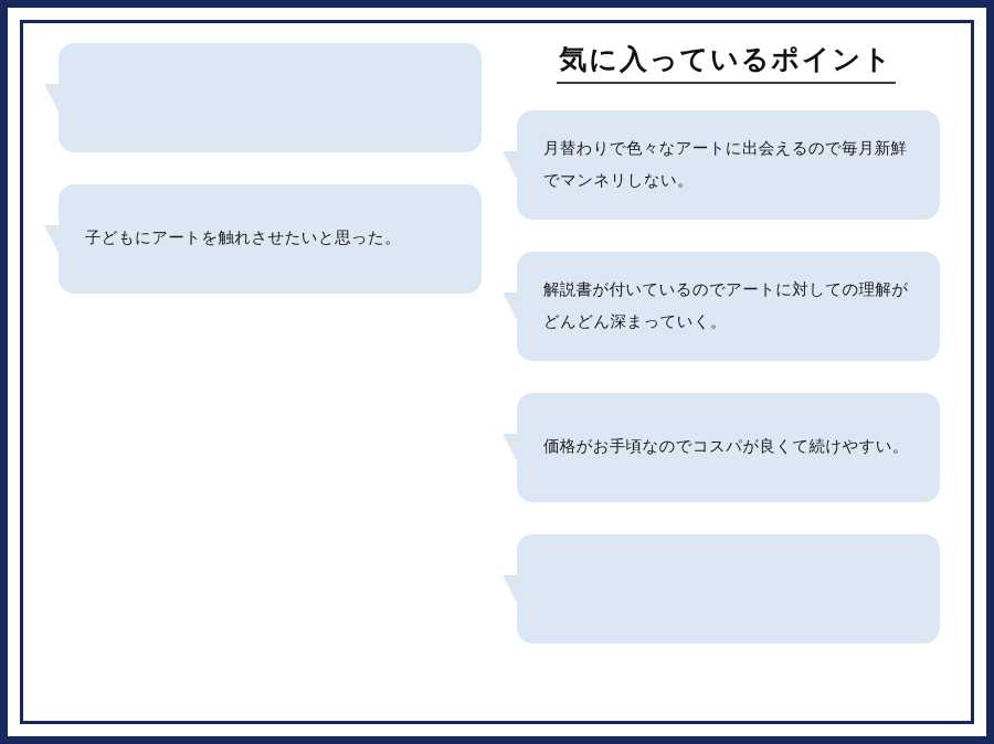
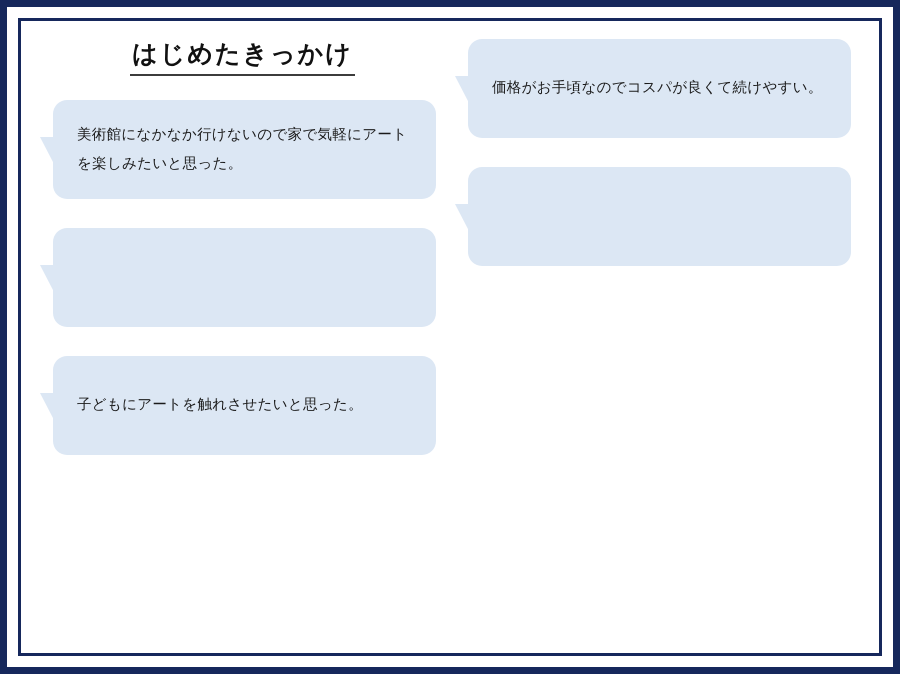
+ はじめたきっかけ
+ 美術館になかなか行けないので家で気軽にアートを楽しみたいと思った。
  子どもにアートを触れさせたいと思った。
- 気に入っているポイント
- 月替わりで色々なアートに出会えるので毎月新鮮でマンネリしない。
- 解説書が付いているのでアートに対しての理解がどんどん深まっていく。
  価格がお手頃なのでコスパが良くて続けやすい。
